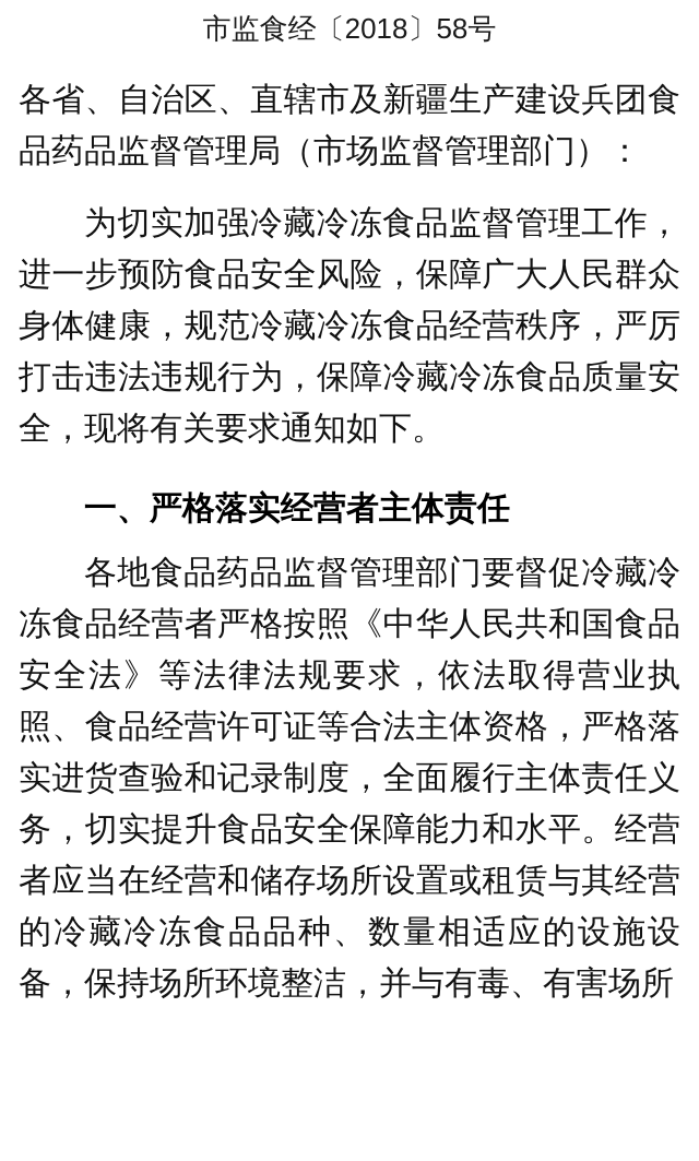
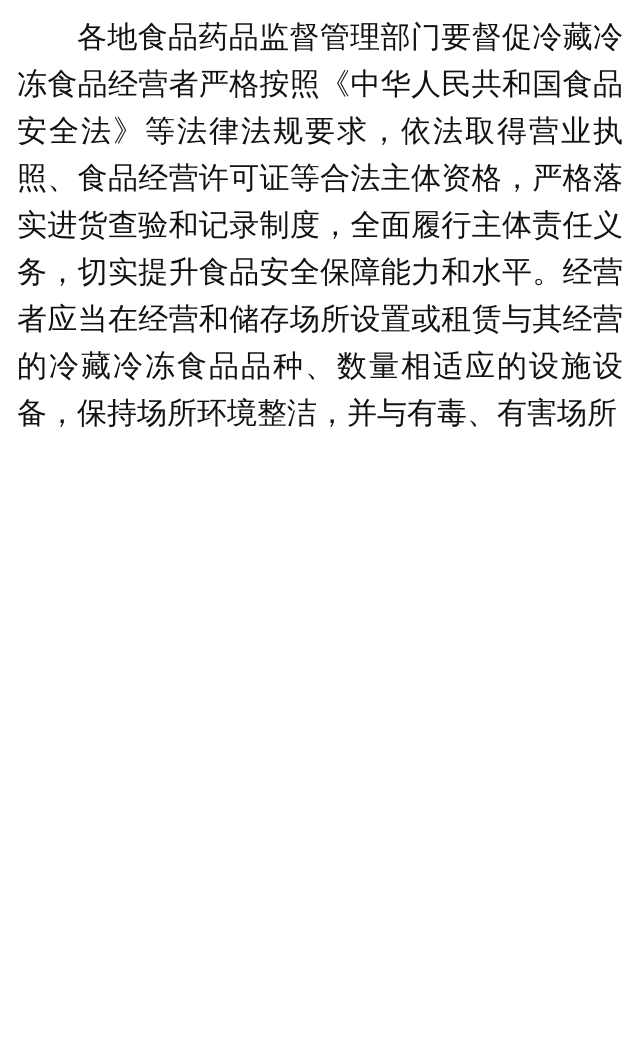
- 市监食经〔2018〕58号
- 各省、自治区、直辖市及新疆生产建设兵团食品药品监督管理局（市场监督管理部门）：
- 为切实加强冷藏冷冻食品监督管理工作，进一步预防食品安全风险，保障广大人民群众身体健康，规范冷藏冷冻食品经营秩序，严厉打击违法违规行为，保障冷藏冷冻食品质量安全，现将有关要求通知如下。
- 一、严格落实经营者主体责任
  各地食品药品监督管理部门要督促冷藏冷冻食品经营者严格按照《中华人民共和国食品安全法》等法律法规要求，依法取得营业执照、食品经营许可证等合法主体资格，严格落实进货查验和记录制度，全面履行主体责任义务，切实提升食品安全保障能力和水平。经营者应当在经营和储存场所设置或租赁与其经营的冷藏冷冻食品品种、数量相适应的设施设备，保持场所环境整洁，并与有毒、有害场所
